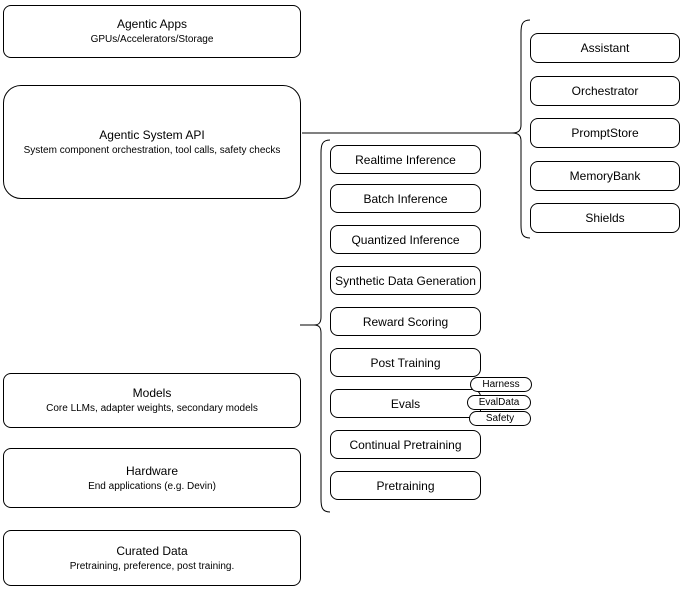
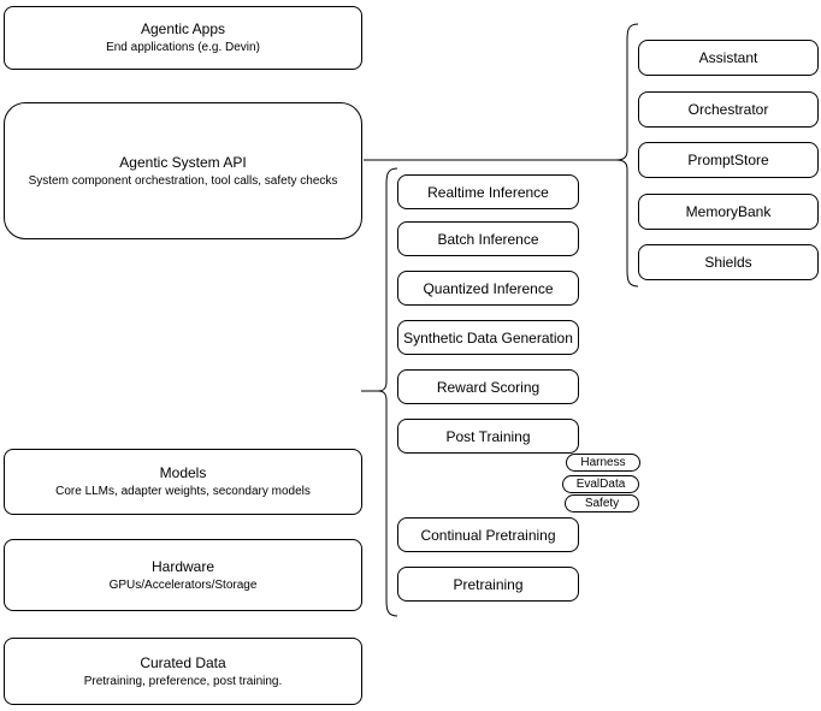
  Agentic Apps
- GPUs/Accelerators/Storage
+ End applications (e.g. Devin)
  Agentic System API
  System component orchestration, tool calls, safety checks
  Models
  Core LLMs, adapter weights, secondary models
  Hardware
- End applications (e.g. Devin)
+ GPUs/Accelerators/Storage
  Curated Data
  Pretraining, preference, post training.
  Realtime Inference
  Batch Inference
  Quantized Inference
  Synthetic Data Generation
  Reward Scoring
  Post Training
- Evals
  Continual Pretraining
  Pretraining
  Harness
  EvalData
  Safety
  Assistant
  Orchestrator
  PromptStore
  MemoryBank
  Shields
